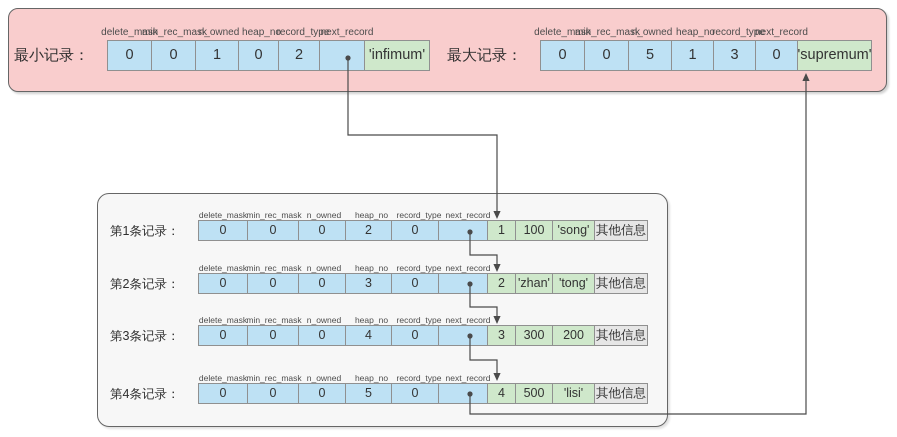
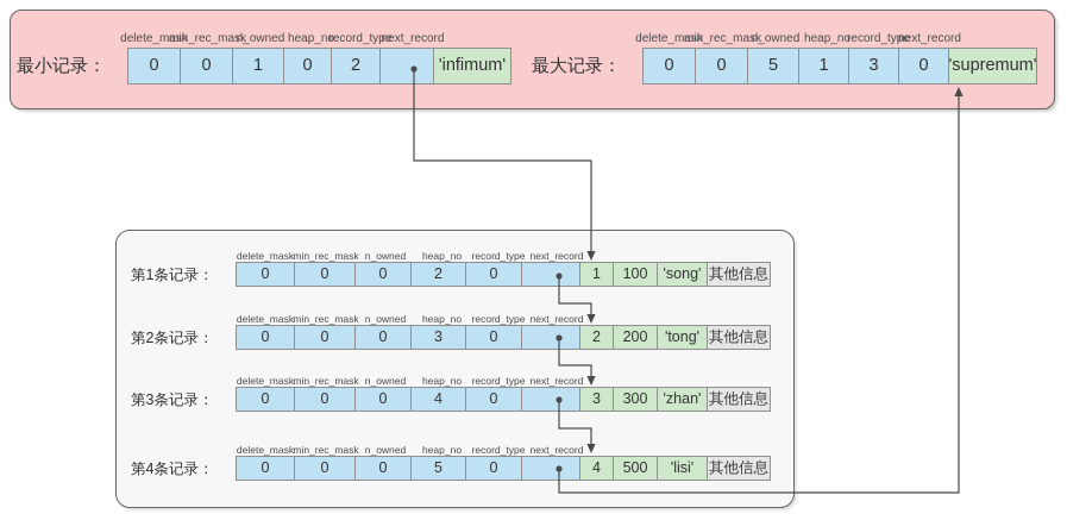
  最小记录：
  elete_mas
  in_rec_ma
  n_owned
  heap_no
  ecord_typ
  next_recor
  0
  0
  1
  0
  2
  'infimum'
  最大记录：
  elete_mas
  in_rec_ma
  n_owned
  heap_no
  ecord_typ
  ext_recor
  0
  0
  5
  1
  3
  0
  'supremum'
  第1条记录：
  delete_mask
  min_rec_mask
  n_owned
  heap_no
  record_type
  next_record
  0
  0
  0
  2
  0
  1
  100
  'song'
  其他信息
  第2条记录：
  delete_mask
  min_rec_mask
  n_owned
  heap_no
  record_type
  next_record
  0
  0
  0
  3
  0
  2
- 'zhan'
+ 200
  'tong'
  其他信息
  第3条记录：
  delete_mask
  min_rec_mask
  n_owned
  heap_no
  record_type
  next_record
  0
  0
  0
  4
  0
  3
  300
- 200
+ 'zhan'
  其他信息
  第4条记录：
  delete_mask
  min_rec_mask
  n_owned
  heap_no
  record_type
  next_record
  0
  0
  0
  5
  0
  4
  500
  'lisi'
  其他信息
